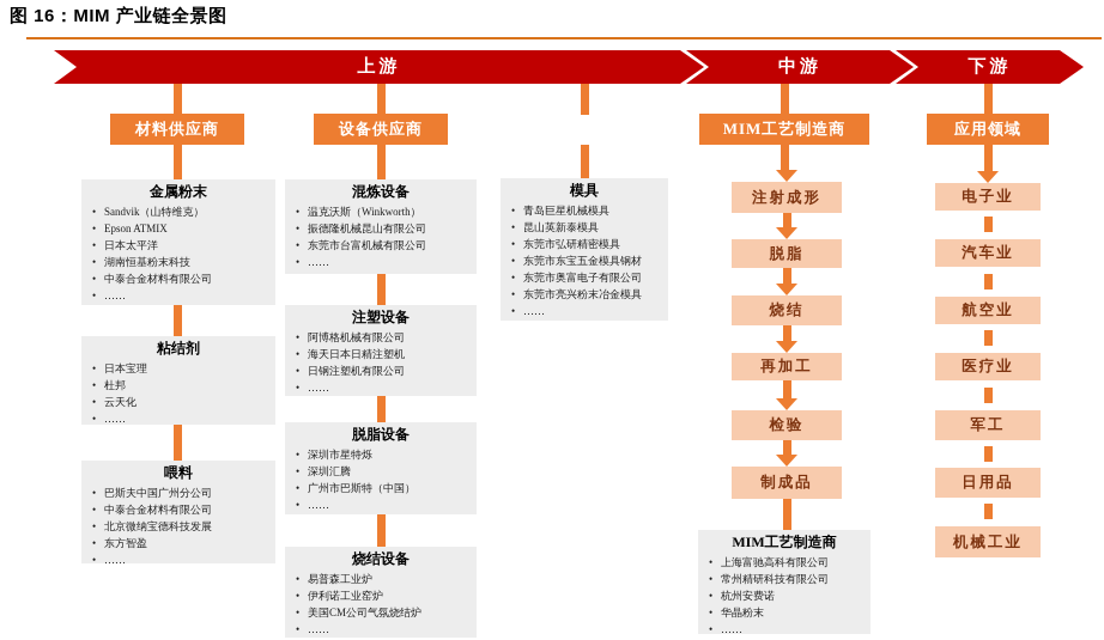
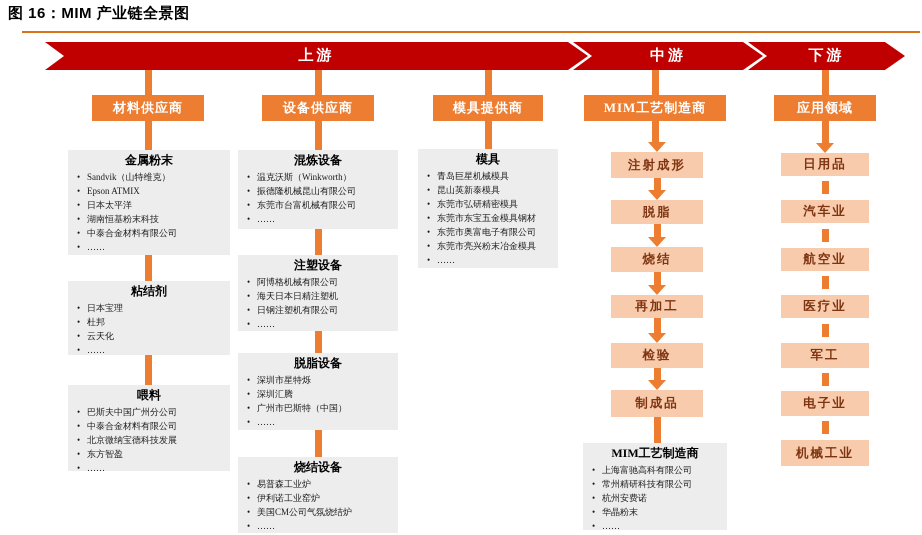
  图 16：MIM 产业链全景图
  中游
  下游
  上游
  材料供应商
  设备供应商
+ 模具提供商
  MIM工艺制造商
  应用领域
  金属粉末
  Sandvik（山特维克）
  Epson ATMIX
  日本太平洋
  湖南恒基粉末科技
  中泰合金材料有限公司
  ……
  粘结剂
  日本宝理
  杜邦
  云天化
  ……
  喂料
  巴斯夫中国广州分公司
  中泰合金材料有限公司
  北京微纳宝德科技发展
  东方智盈
  ……
  混炼设备
  温克沃斯（Winkworth）
  振德隆机械昆山有限公司
  东莞市台富机械有限公司
  ……
  注塑设备
  阿博格机械有限公司
  海天日本日精注塑机
  日钢注塑机有限公司
  ……
  脱脂设备
  深圳市星特烁
  深圳汇腾
  广州市巴斯特（中国）
  ……
  烧结设备
  易普森工业炉
  伊利诺工业窑炉
  美国CM公司气氛烧结炉
  ……
  模具
  青岛巨星机械模具
  昆山英新泰模具
  东莞市弘研精密模具
  东莞市东宝五金模具钢材
  东莞市奥富电子有限公司
  东莞市亮兴粉末冶金模具
  ……
  注射成形
  脱脂
  烧结
  再加工
  检验
  制成品
  MIM工艺制造商
  上海富驰高科有限公司
  常州精研科技有限公司
  杭州安费诺
  华晶粉末
  ……
- 电子业
+ 日用品
  汽车业
  航空业
  医疗业
  军工
- 日用品
+ 电子业
  机械工业
